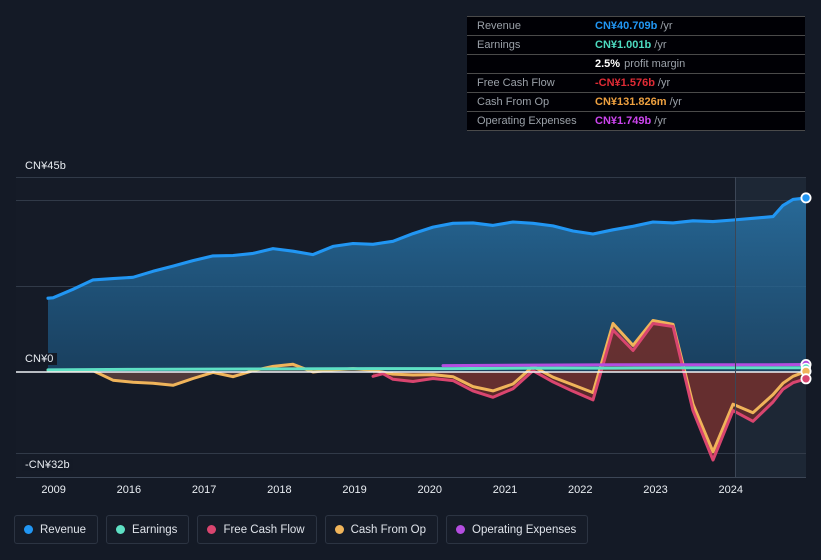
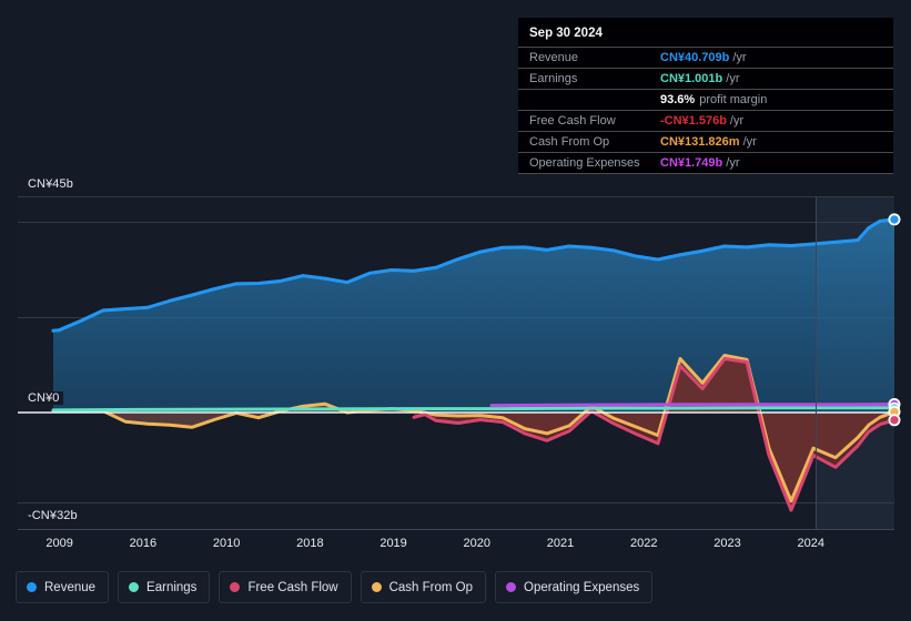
  CN¥45b
  CN¥0
  -CN¥32b
  2009
  2016
- 2017
+ 2010
  2018
  2019
  2020
  2021
  2022
  2023
  2024
+ Sep 30 2024
  Revenue
  CN¥40.709b
  /yr
  Earnings
  CN¥1.001b
  /yr
- 2.5%
+ 93.6%
  profit margin
  Free Cash Flow
  -CN¥1.576b
  /yr
  Cash From Op
  CN¥131.826m
  /yr
  Operating Expenses
  CN¥1.749b
  /yr
  Revenue
  Earnings
  Free Cash Flow
  Cash From Op
  Operating Expenses
